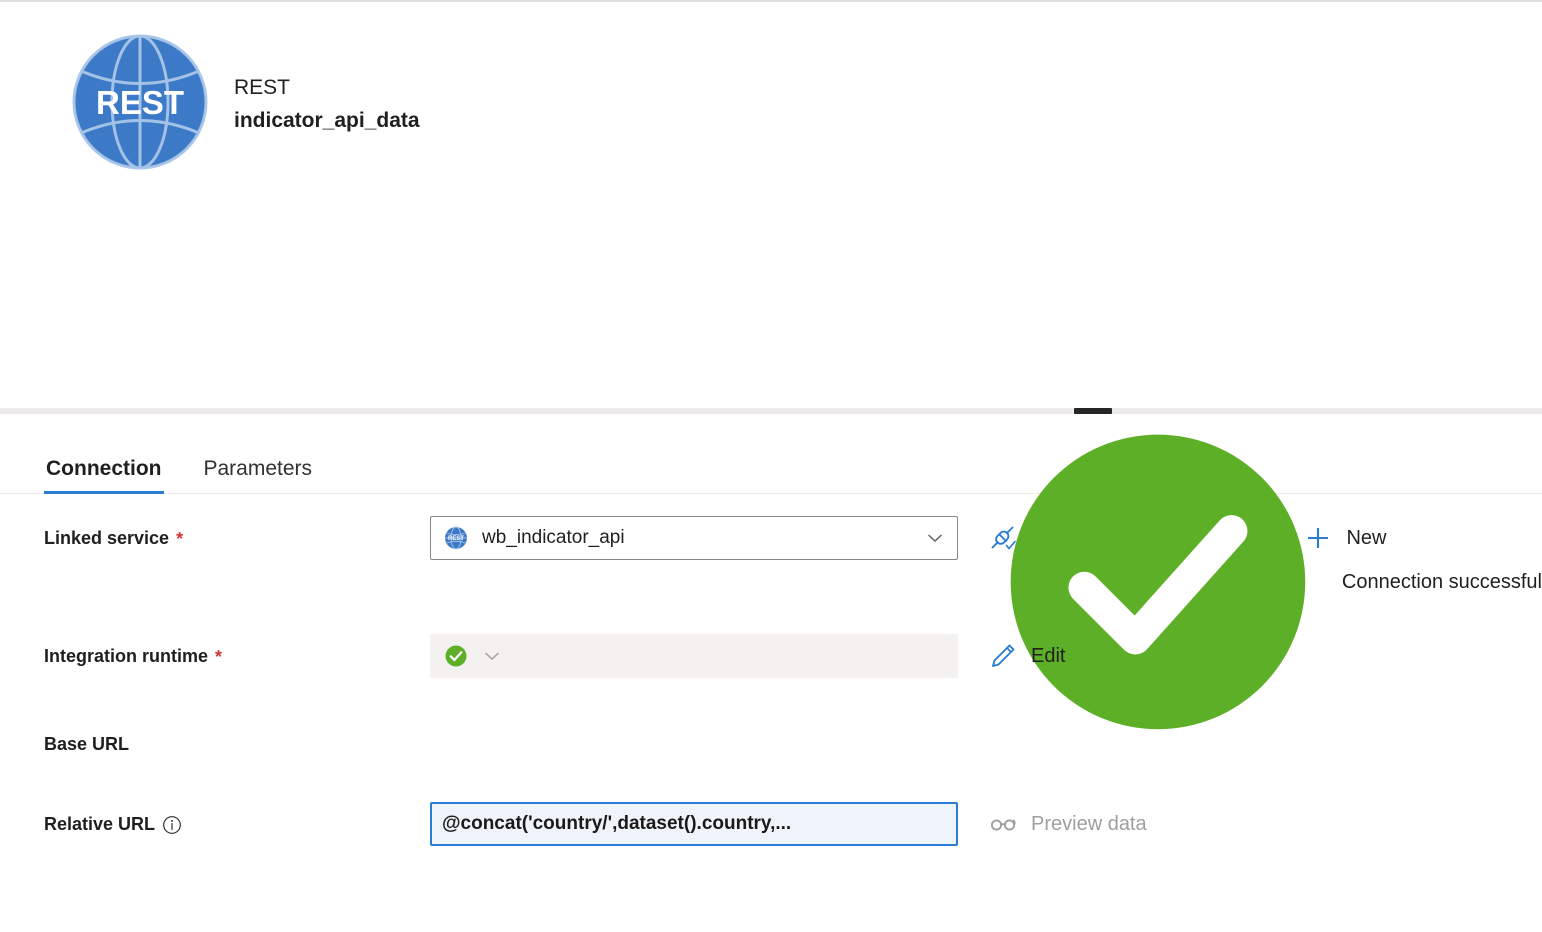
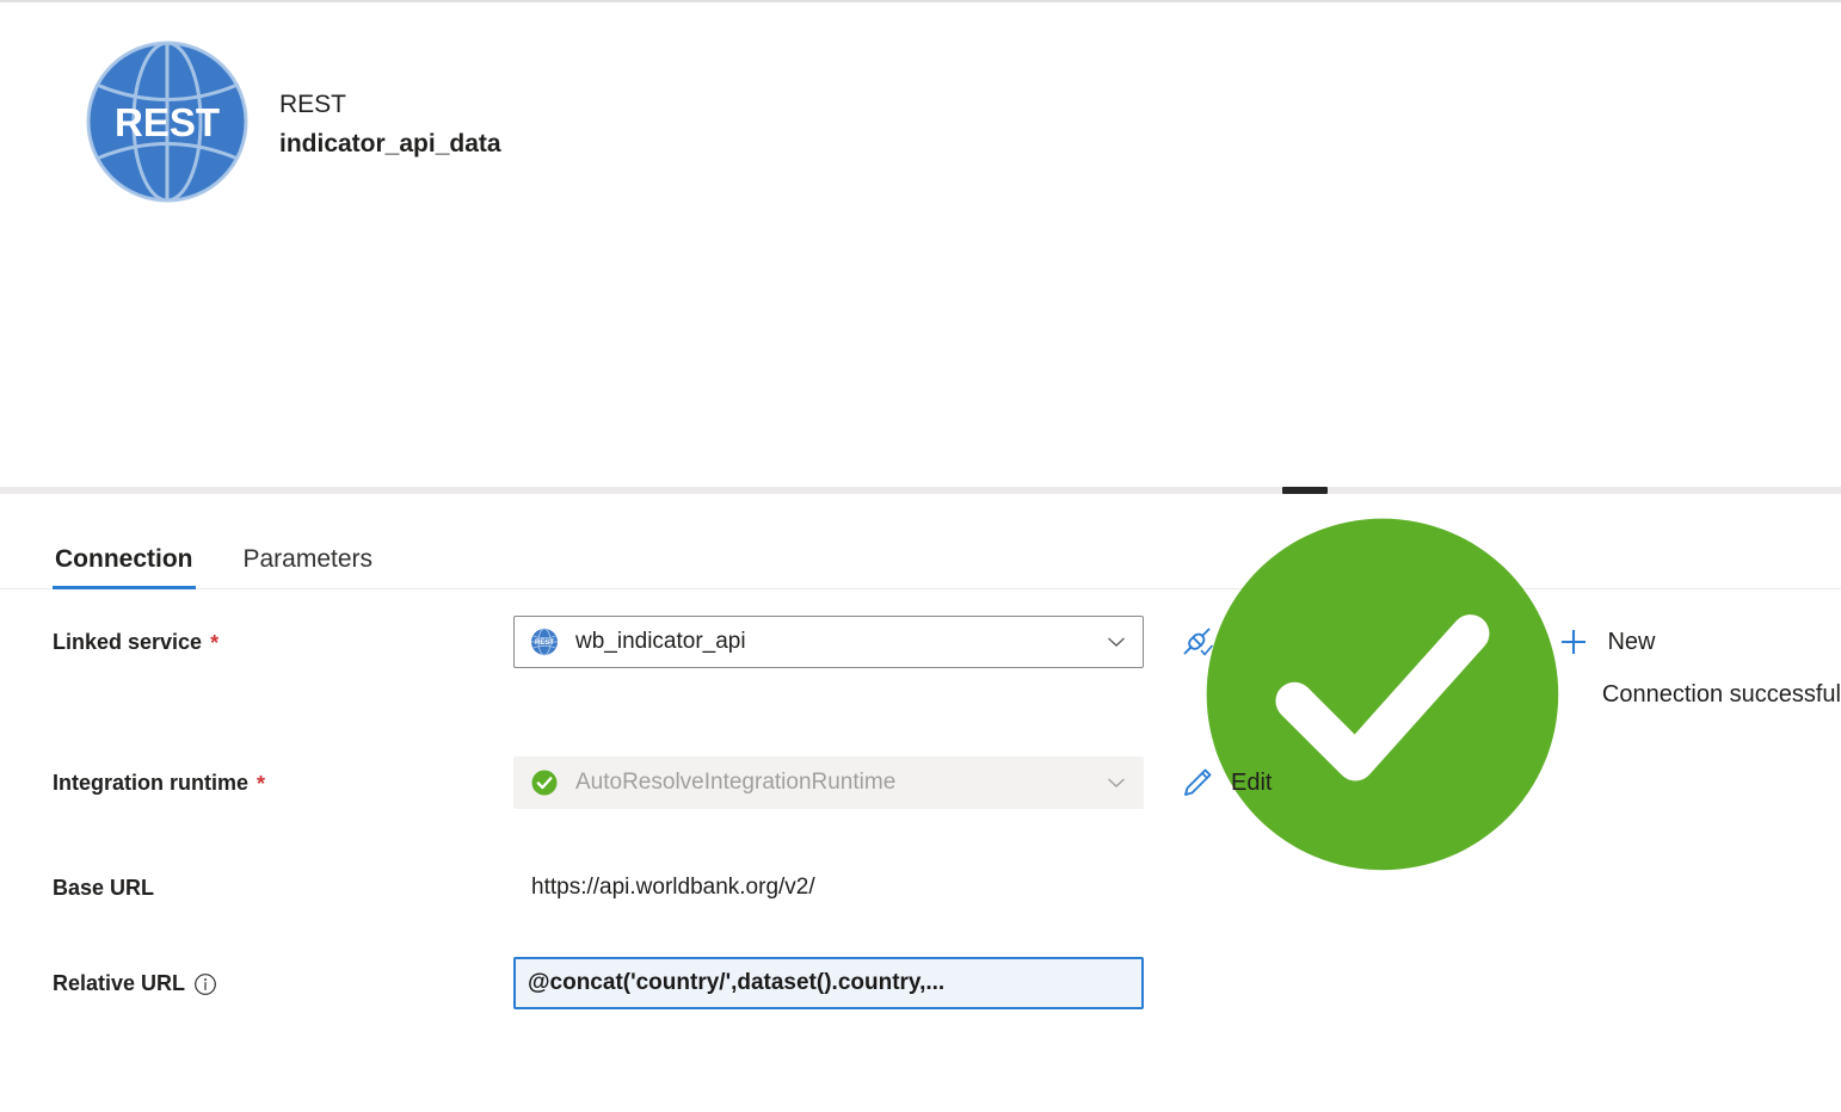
  REST
  REST
  indicator_api_data
  Connection
  Parameters
  Linked service
  *
  wb_indicator_api
  New
  Connection successful
  Integration runtime
  *
+ AutoResolveIntegrationRuntime
  Edit
  Base URL
+ https://api.worldbank.org/v2/
  Relative URL
  @concat('country/',dataset().country,...
- Preview data
